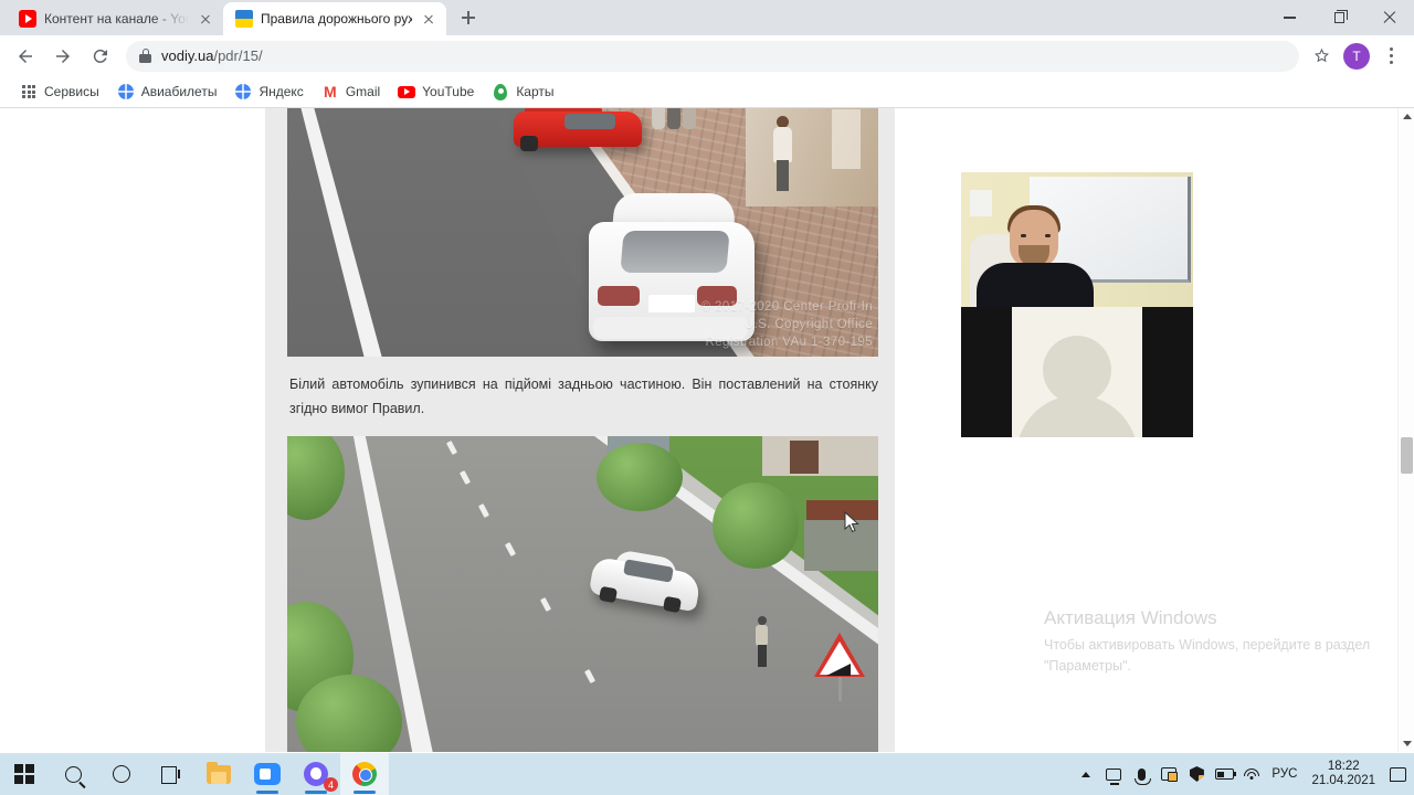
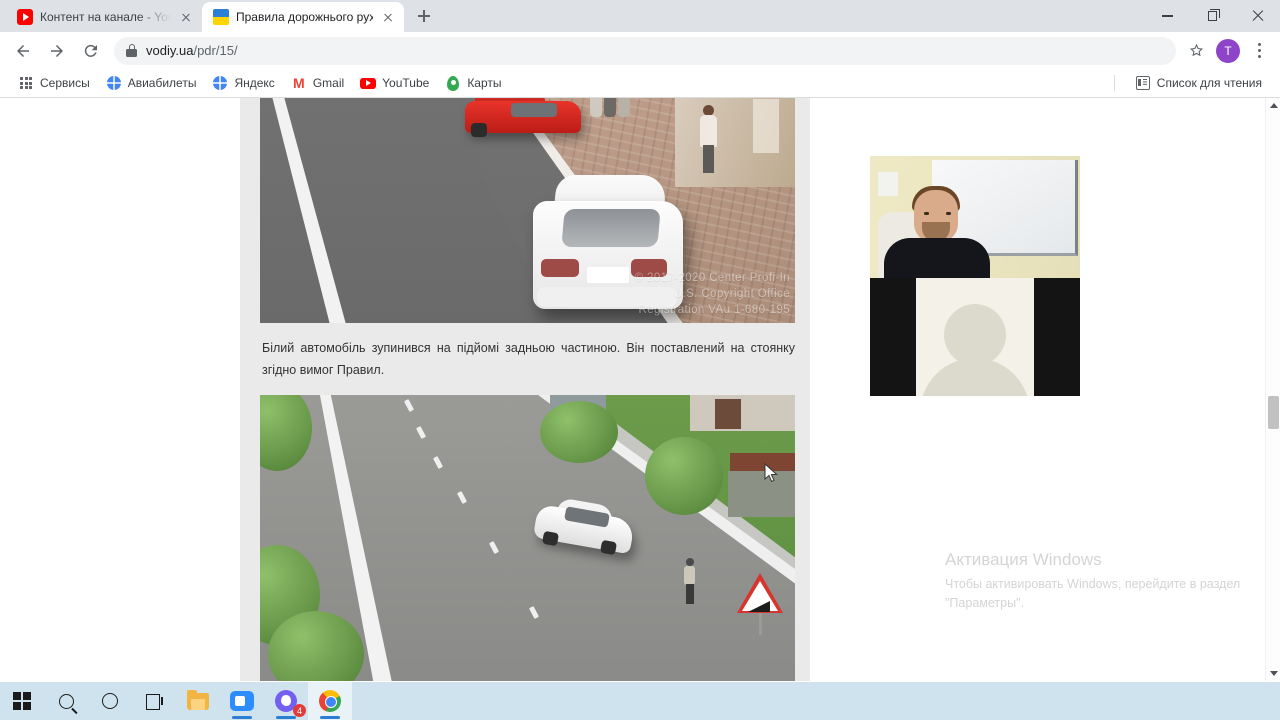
  Контент на канале - Yo
  Правила дорожнього рух
  vodiy.ua/pdr/15/
  T
  Сервисы
  Авиабилеты
  Яндекс
  M
  Gmail
  YouTube
  Карты
+ Список для чтения
  © 2017-2020 Center Profi-In
  U.S. Copyright Office
- Registration VAu 1-370-195
+ Registration VAu 1-680-195
  Білий автомобіль зупинився на підйомі задньою частиною. Він поставлений на стоянку згідно вимог Правил.
  Активация Windows
  Чтобы активировать Windows, перейдите в раздел "Параметры".
  4
- РУС
- 18:22
- 21.04.2021
